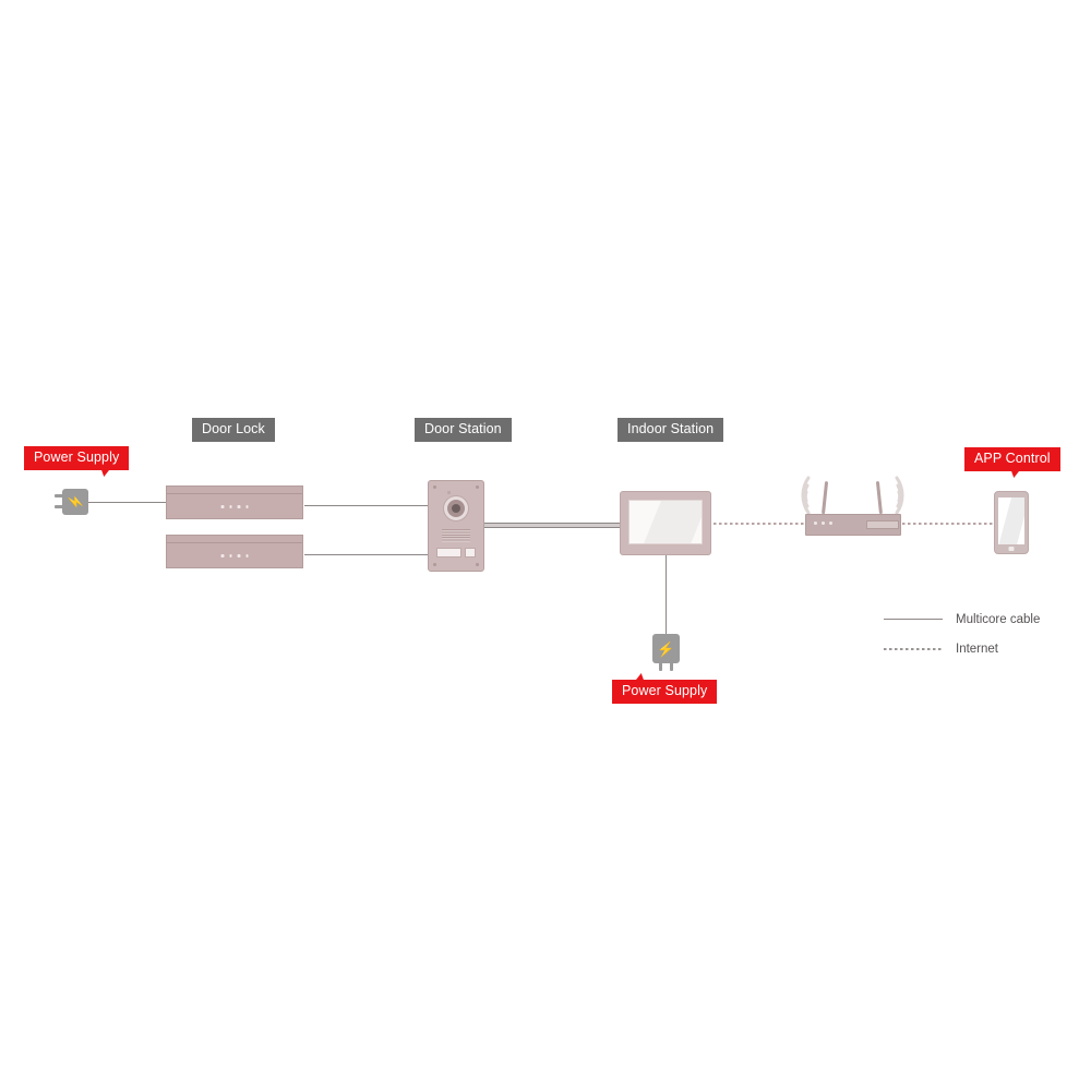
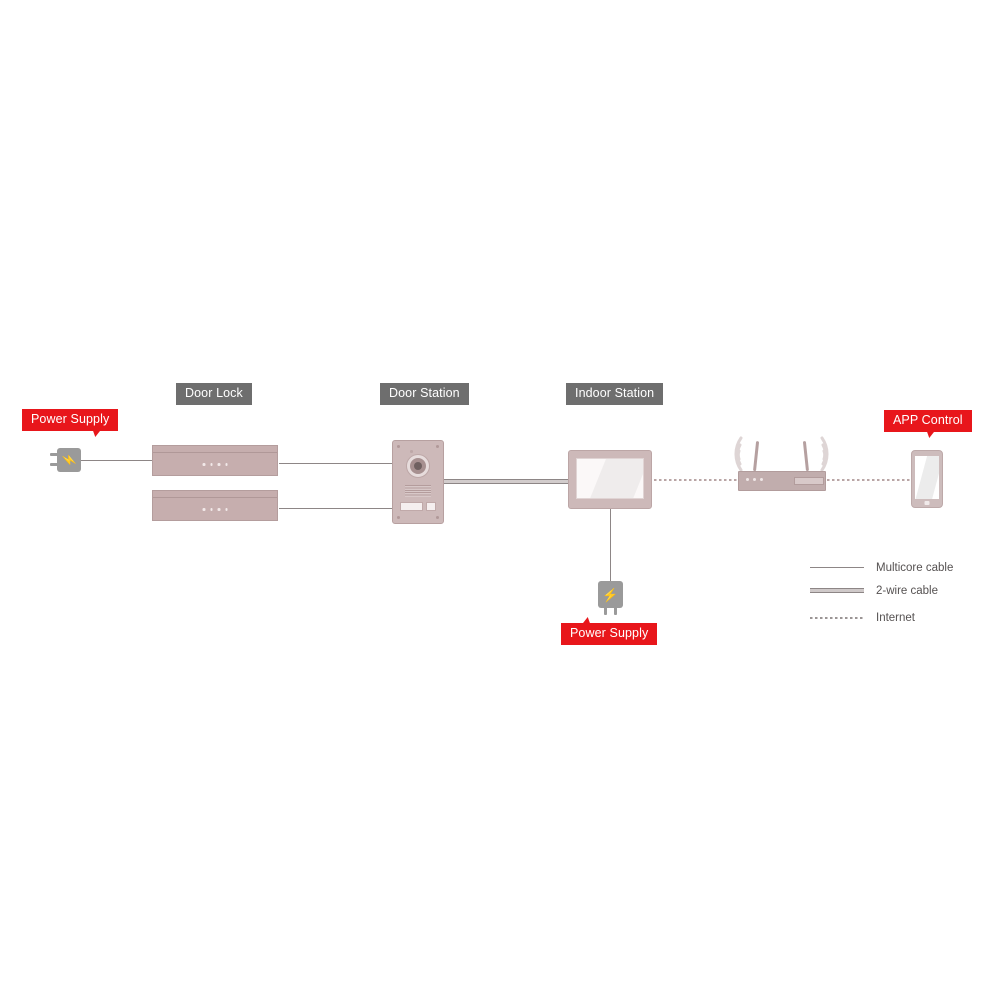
  Power Supply
  Door Lock
  Door Station
  Indoor Station
  Power Supply
  APP Control
  ⚡
  Multicore cable
+ 2-wire cable
  Internet
